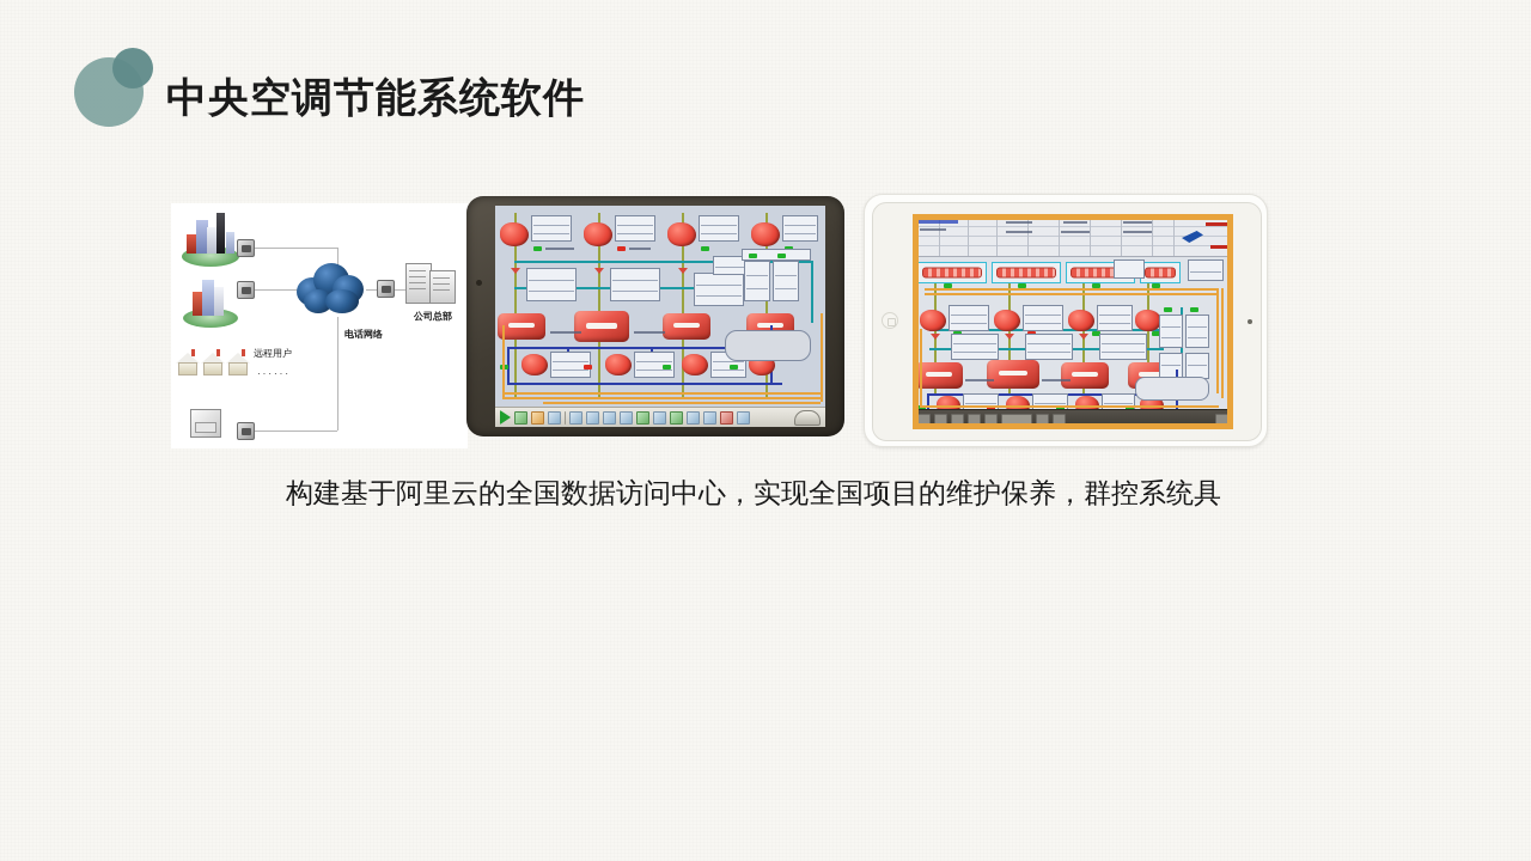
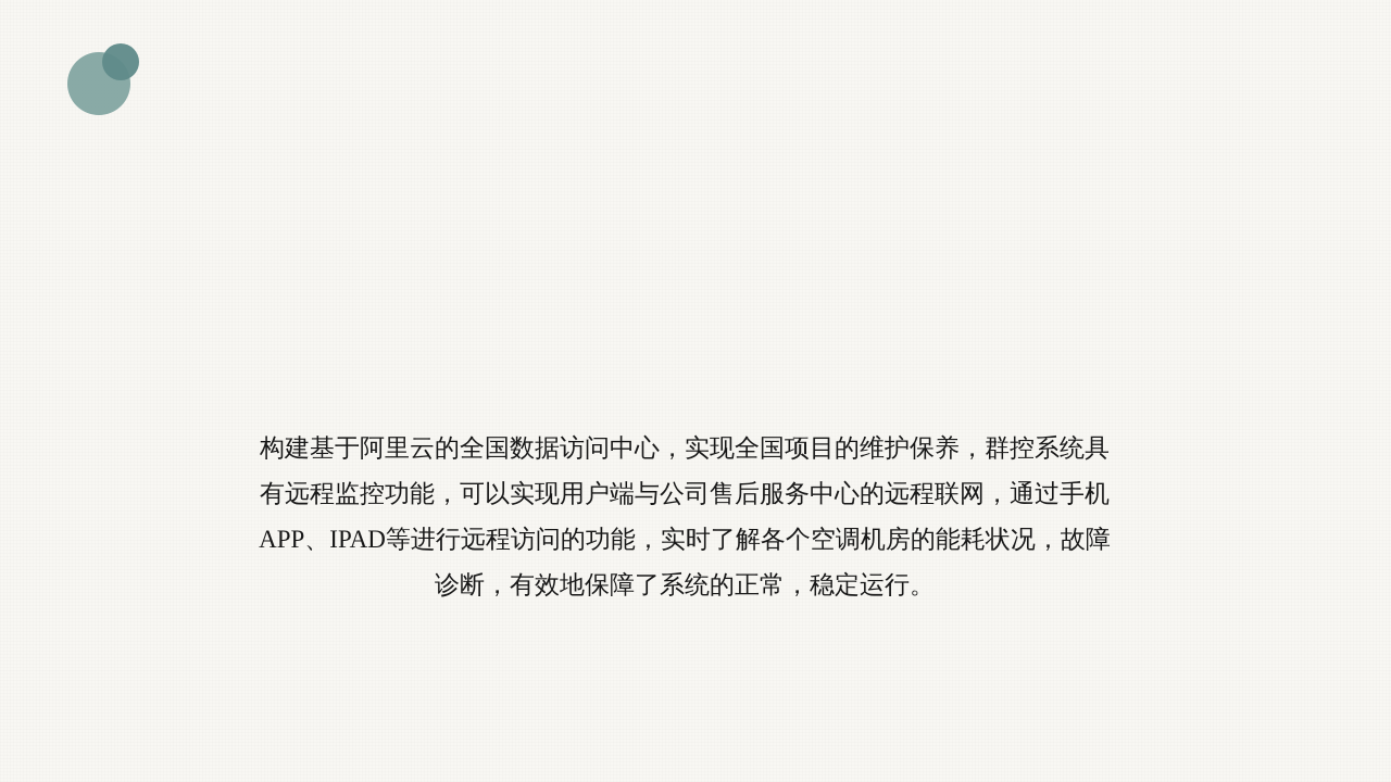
- 中央空调节能系统软件
- 电话网络
- 远程用户
- ······
- 公司总部
  构建基于阿里云的全国数据访问中心，实现全国项目的维护保养，群控系统具
+ 有远程监控功能，可以实现用户端与公司售后服务中心的远程联网，通过手机
+ APP、IPAD等进行远程访问的功能，实时了解各个空调机房的能耗状况，故障
+ 诊断，有效地保障了系统的正常，稳定运行。
